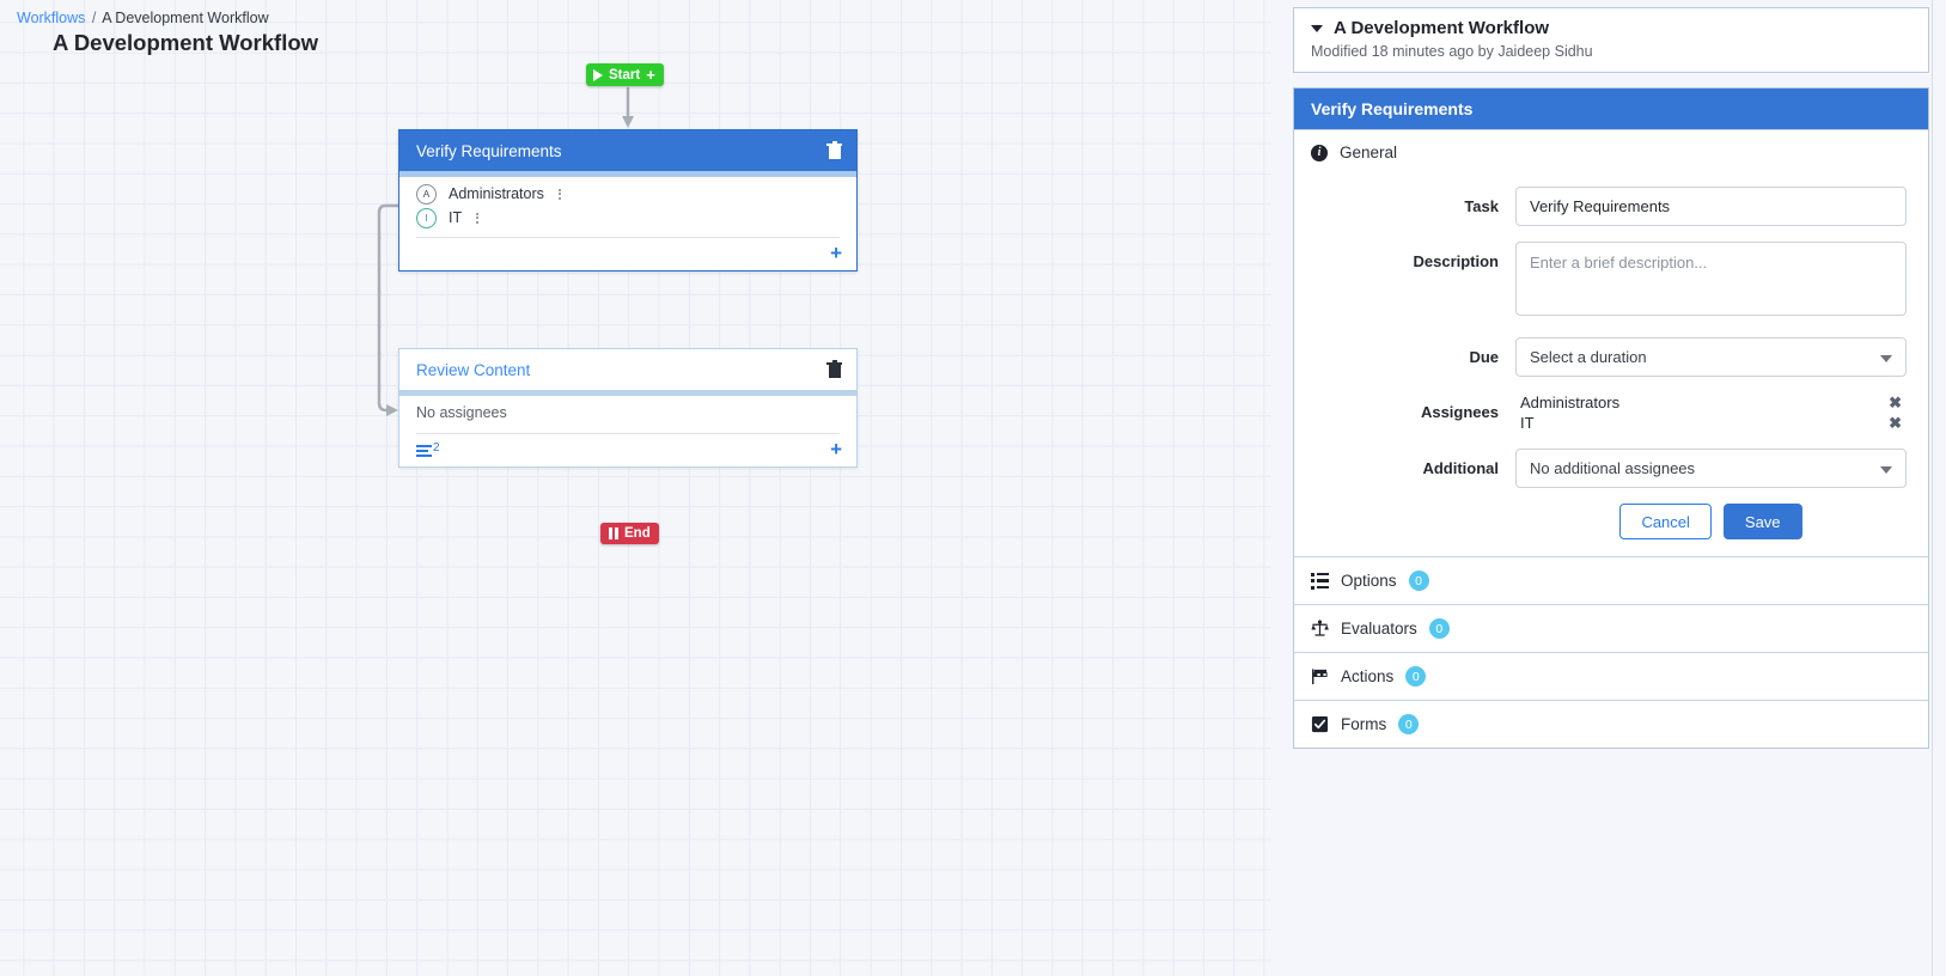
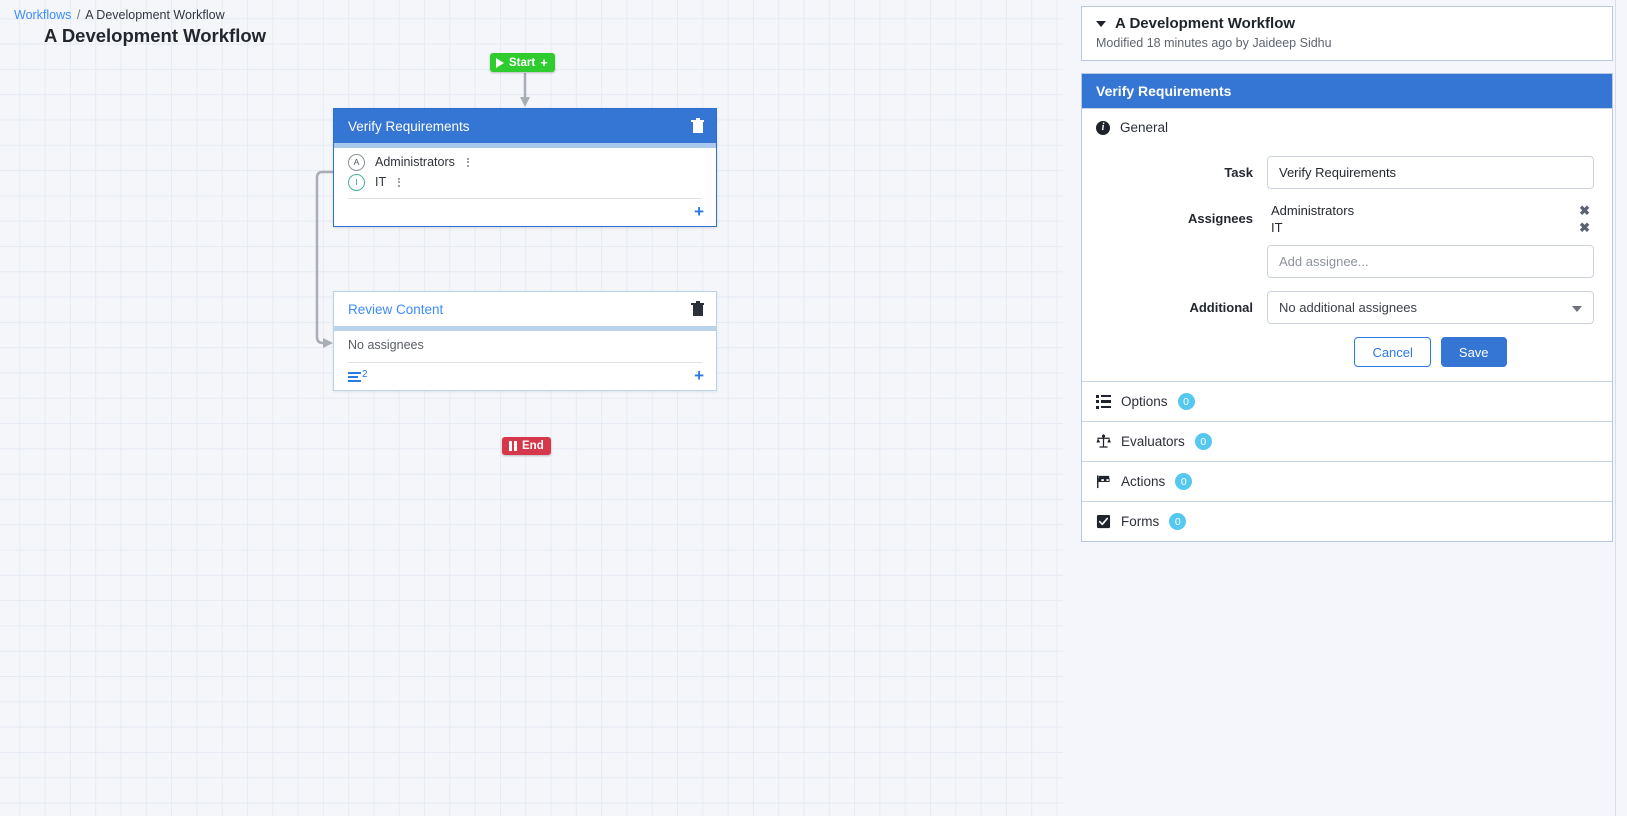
  Workflows / A Development Workflow
  A Development Workflow
  Start
  +
  Verify Requirements
  A
  Administrators
  I
  IT
  +
  Review Content
  No assignees
  2
  +
  End
  A Development Workflow
  Modified 18 minutes ago by Jaideep Sidhu
  Verify Requirements
  i
  General
  Task
  Verify Requirements
- Description
- Enter a brief description...
- Due
- Select a duration
  Assignees
  Administrators
  ✖
  IT
  ✖
+ Add assignee...
  Additional
  No additional assignees
  Cancel
  Save
  Options
  0
  Evaluators
  0
  Actions
  0
  Forms
  0
